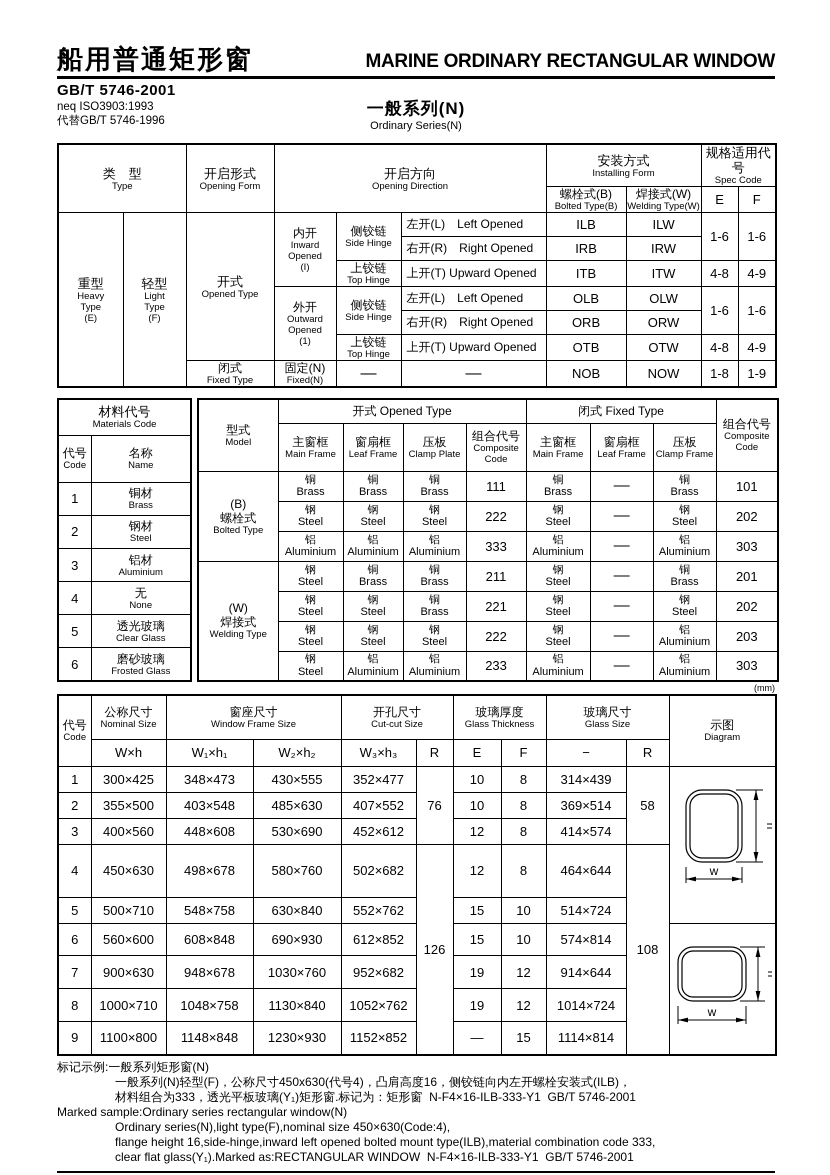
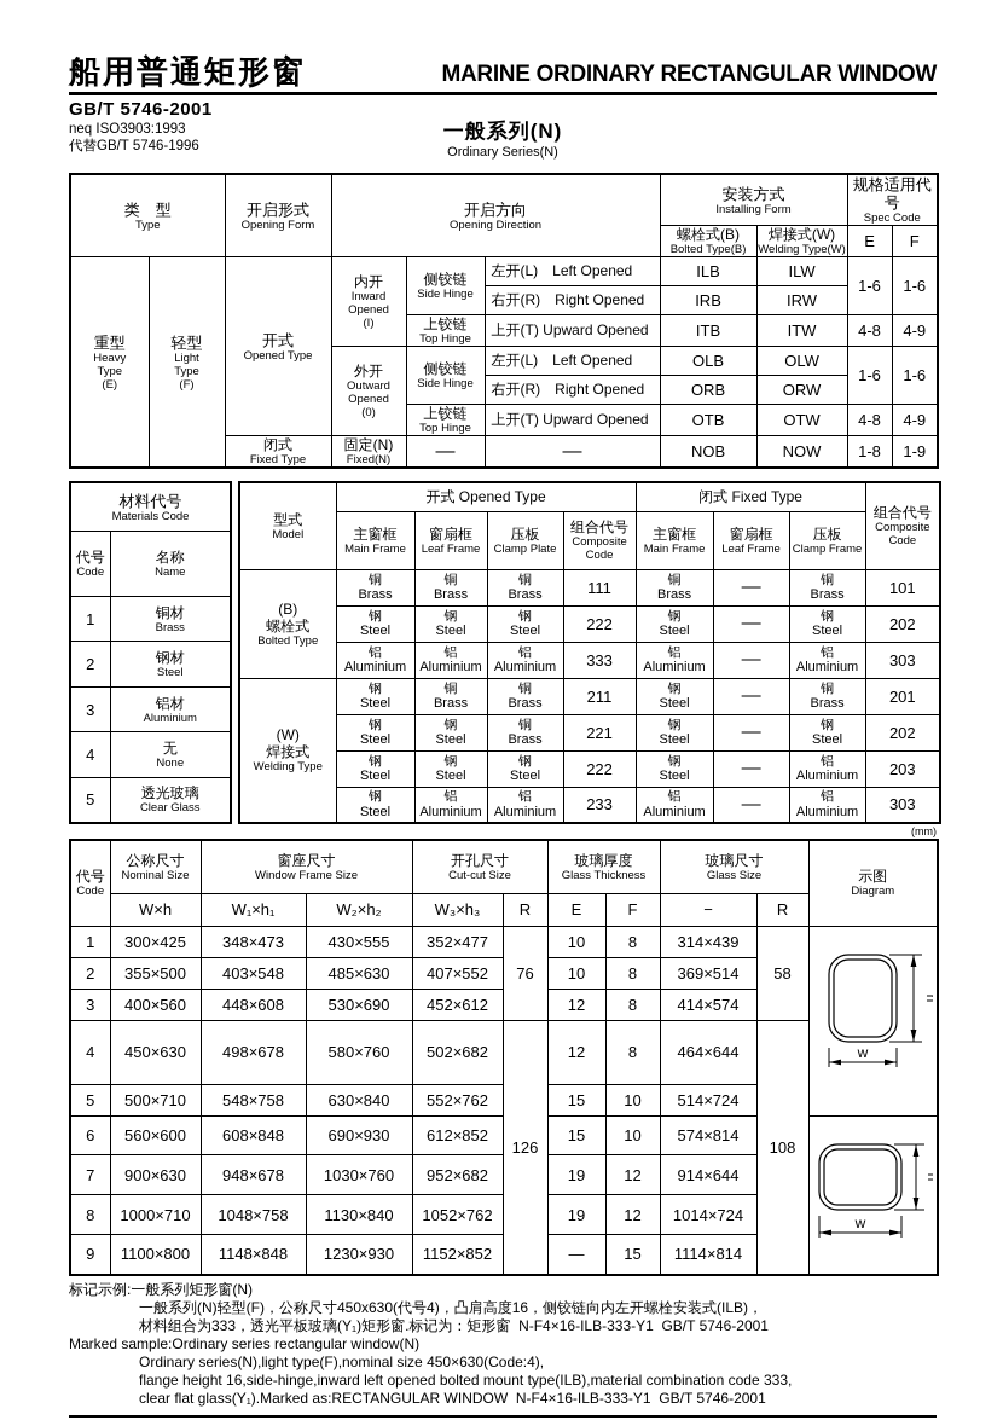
  船用普通矩形窗
  MARINE ORDINARY RECTANGULAR WINDOW
  GB/T 5746-2001
  neq ISO3903:1993
  代替GB/T 5746-1996
  一般系列(N)
  Ordinary Series(N)
  类 型Type	开启形式Opening Form	开启方向Opening Direction	安装方式Installing Form	规格适用代号Spec Code
  螺栓式(B)Bolted Type(B)	焊接式(W)Welding Type(W)	E	F
  重型Heavy Type (E)	轻型Light Type (F)	开式Opened Type	内开Inward Opened (I)	侧铰链Side Hinge	左开(L) Left Opened	ILB	ILW	1-6	1-6
  右开(R) Right Opened	IRB	IRW
  上铰链Top Hinge	上开(T) Upward Opened	ITB	ITW	4-8	4-9
- 外开Outward Opened (1)	侧铰链Side Hinge	左开(L) Left Opened	OLB	OLW	1-6	1-6
+ 外开Outward Opened (0)	侧铰链Side Hinge	左开(L) Left Opened	OLB	OLW	1-6	1-6
  右开(R) Right Opened	ORB	ORW
  上铰链Top Hinge	上开(T) Upward Opened	OTB	OTW	4-8	4-9
  闭式Fixed Type	固定(N)Fixed(N)	—	—	NOB	NOW	1-8	1-9
  材料代号Materials Code
  代号Code	名称Name
  1	铜材Brass
  2	钢材Steel
  3	铝材Aluminium
  4	无None
  5	透光玻璃Clear Glass
- 6	磨砂玻璃Frosted Glass
  型式Model	开式 Opened Type	闭式 Fixed Type	组合代号Composite Code
  主窗框Main Frame	窗扇框Leaf Frame	压板Clamp Plate	组合代号Composite Code	主窗框Main Frame	窗扇框Leaf Frame	压板Clamp Frame
  (B) 螺栓式Bolted Type	铜 Brass	铜 Brass	铜 Brass	111	铜 Brass	—	铜 Brass	101
  钢 Steel	钢 Steel	钢 Steel	222	钢 Steel	—	钢 Steel	202
  铝 Aluminium	铝 Aluminium	铝 Aluminium	333	铝 Aluminium	—	铝 Aluminium	303
  (W) 焊接式Welding Type	钢 Steel	铜 Brass	铜 Brass	211	钢 Steel	—	铜 Brass	201
  钢 Steel	钢 Steel	铜 Brass	221	钢 Steel	—	钢 Steel	202
  钢 Steel	钢 Steel	钢 Steel	222	钢 Steel	—	铝 Aluminium	203
  钢 Steel	铝 Aluminium	铝 Aluminium	233	铝 Aluminium	—	铝 Aluminium	303
  (mm)
  代号Code	公称尺寸Nominal Size	窗座尺寸Window Frame Size	开孔尺寸Cut-cut Size	玻璃厚度Glass Thickness	玻璃尺寸Glass Size	示图Diagram
  W×h	W₁×h₁	W₂×h₂	W₃×h₃	R	E	F	−	R
  1	300×425	348×473	430×555	352×477	76	10	8	314×439	58	w
  2	355×500	403×548	485×630	407×552	10	8	369×514
  3	400×560	448×608	530×690	452×612	12	8	414×574
  4	450×630	498×678	580×760	502×682	126	12	8	464×644	108
  5	500×710	548×758	630×840	552×762	15	10	514×724
  6	560×600	608×848	690×930	612×852	15	10	574×814	w
  7	900×630	948×678	1030×760	952×682	19	12	914×644
  8	1000×710	1048×758	1130×840	1052×762	19	12	1014×724
  9	1100×800	1148×848	1230×930	1152×852	—	15	1114×814
  标记示例:一般系列矩形窗(N)
  一般系列(N)轻型(F)，公称尺寸450x630(代号4)，凸肩高度16，侧铰链向内左开螺栓安装式(ILB)，
  材料组合为333，透光平板玻璃(Y₁)矩形窗.标记为：矩形窗 N-F4×16-ILB-333-Y1 GB/T 5746-2001
  Marked sample:Ordinary series rectangular window(N)
  Ordinary series(N),light type(F),nominal size 450×630(Code:4),
  flange height 16,side-hinge,inward left opened bolted mount type(ILB),material combination code 333,
  clear flat glass(Y₁).Marked as:RECTANGULAR WINDOW N-F4×16-ILB-333-Y1 GB/T 5746-2001
